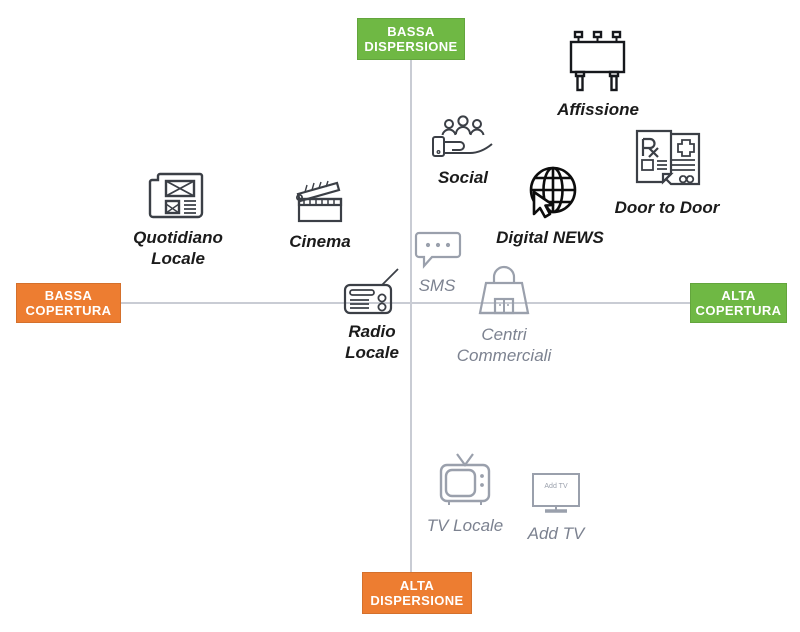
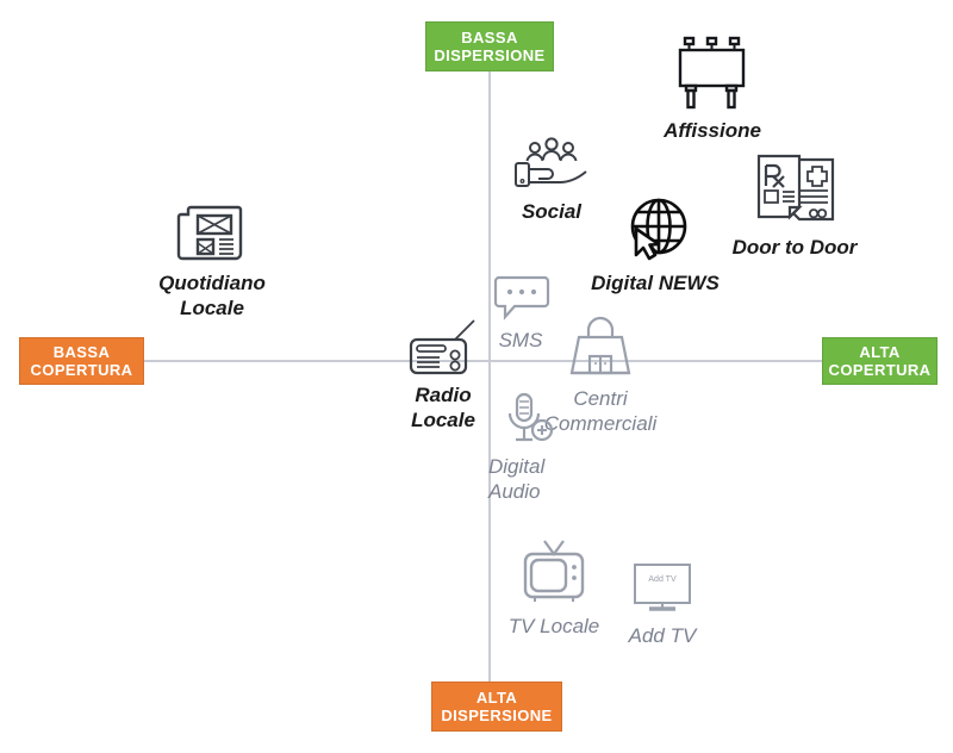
  BASSA
  DISPERSIONE
  ALTA
  DISPERSIONE
  BASSA
  COPERTURA
  ALTA
  COPERTURA
  Quotidiano
  Locale
- Cinema
  Radio
  Locale
  Social
  Digital NEWS
  Affissione
  Door to Door
  SMS
  Centri
  Commerciali
+ Digital
+ Audio
  TV Locale
  Add TV
